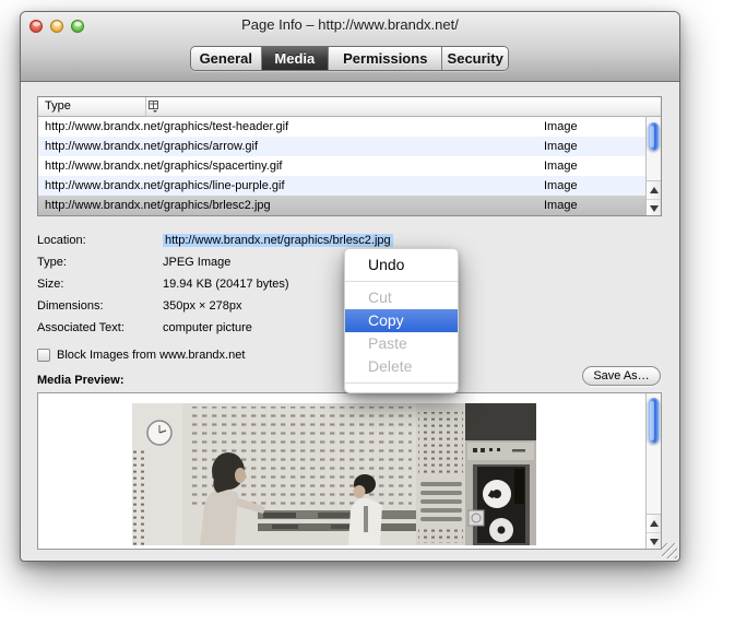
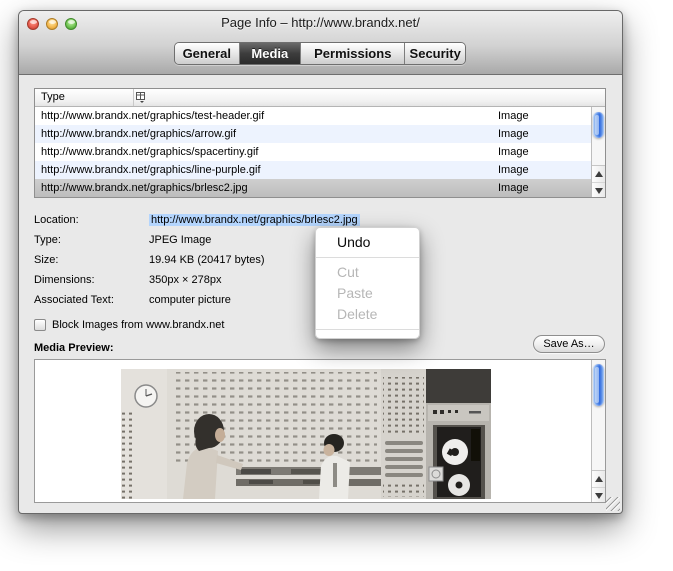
  Page Info – http://www.brandx.net/
  General
  Media
  Permissions
  Security
  Type
  http://www.brandx.net/graphics/test-header.gif
  Image
  http://www.brandx.net/graphics/arrow.gif
  Image
  http://www.brandx.net/graphics/spacertiny.gif
  Image
  http://www.brandx.net/graphics/line-purple.gif
  Image
  http://www.brandx.net/graphics/brlesc2.jpg
  Image
  Location:
  http://www.brandx.net/graphics/brlesc2.jpg
  Type:
  JPEG Image
  Size:
  19.94 KB (20417 bytes)
  Dimensions:
  350px × 278px
  Associated Text:
  computer picture
  Block Images from www.brandx.net
  Media Preview:
  Save As…
  Undo
  Cut
- Copy
  Paste
  Delete
